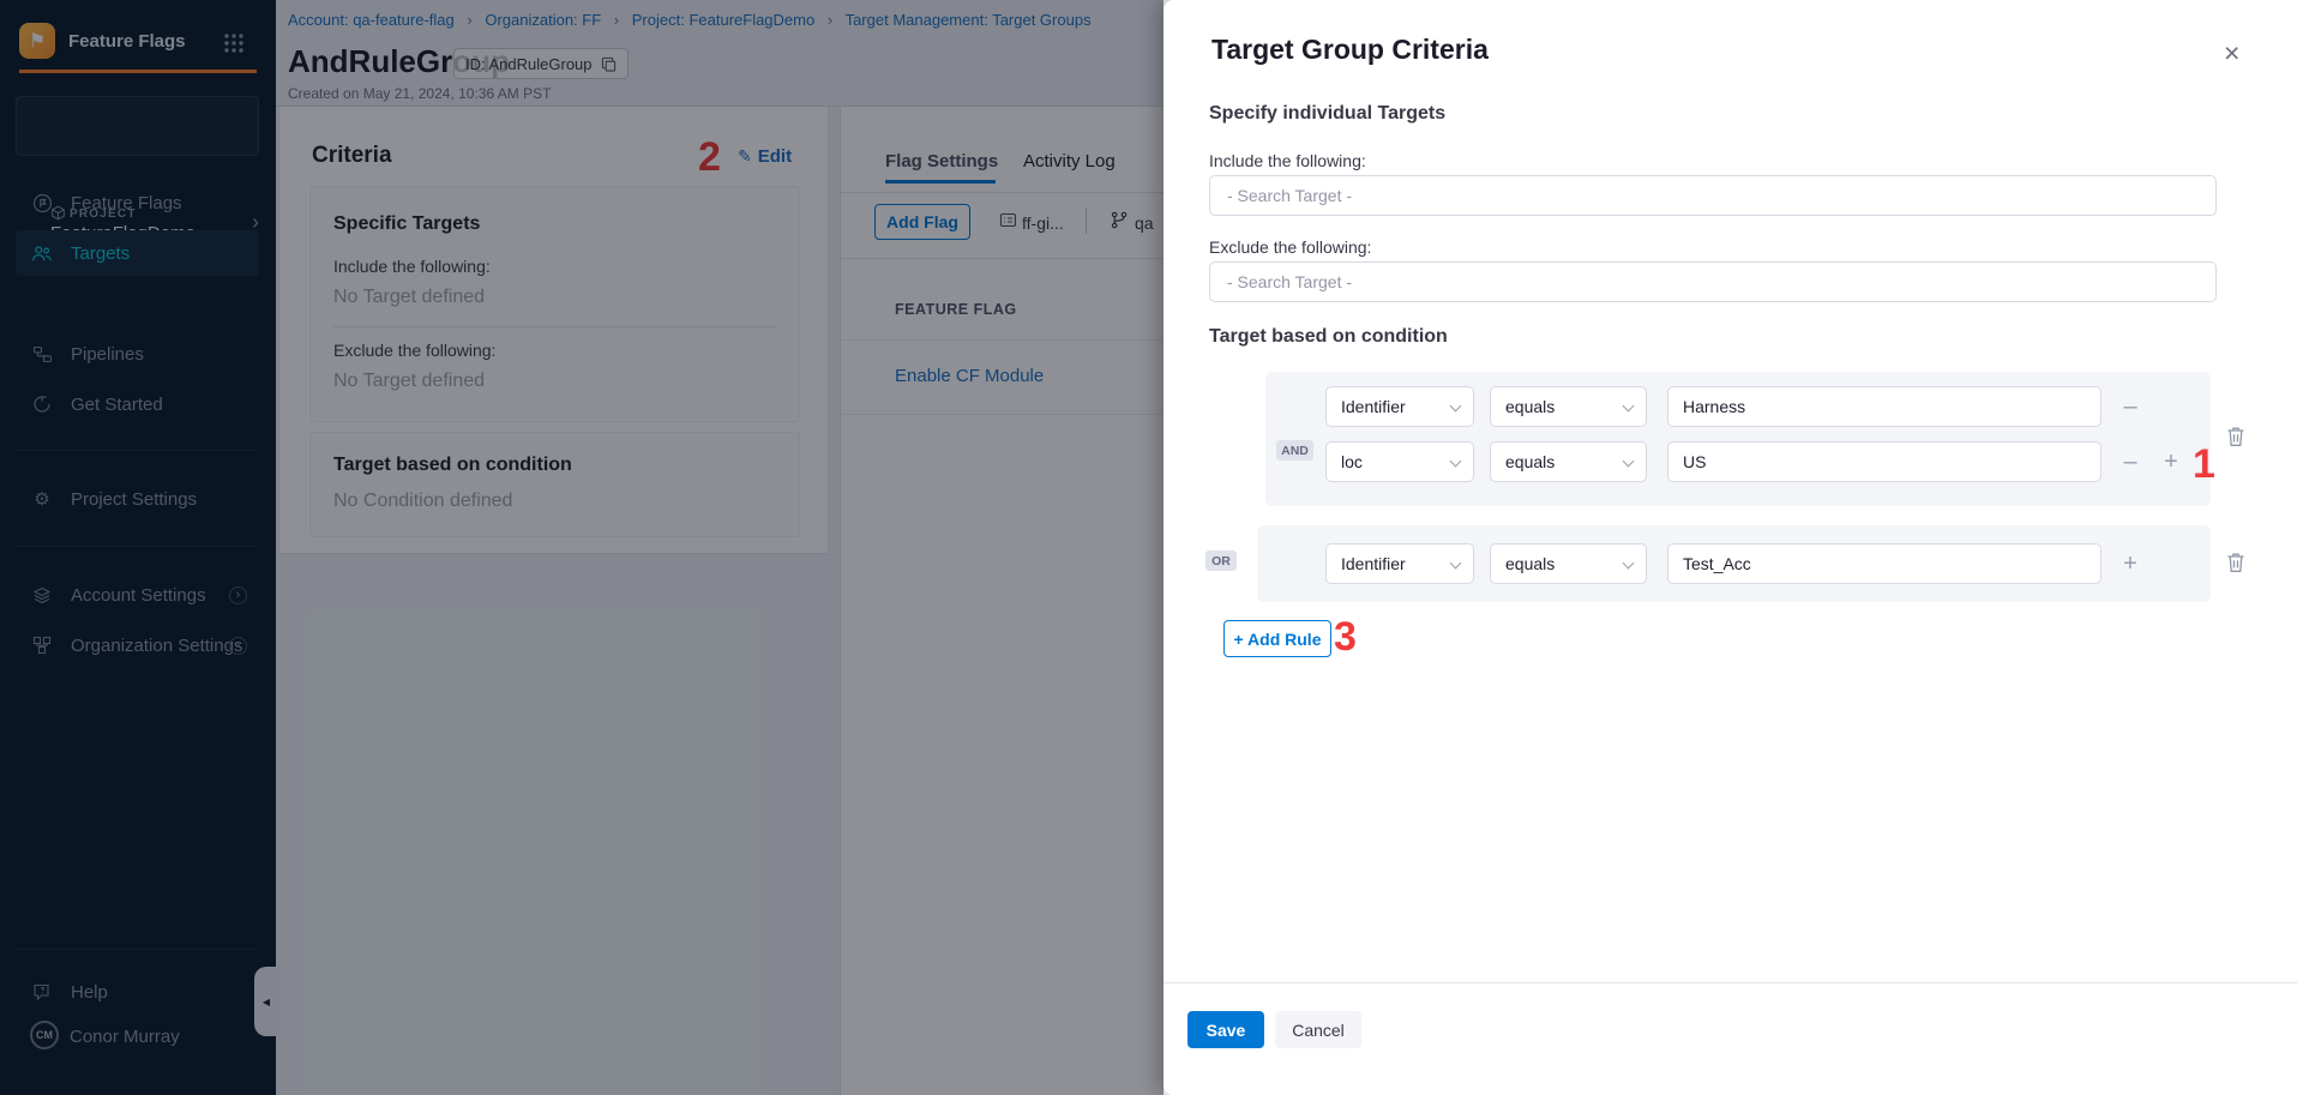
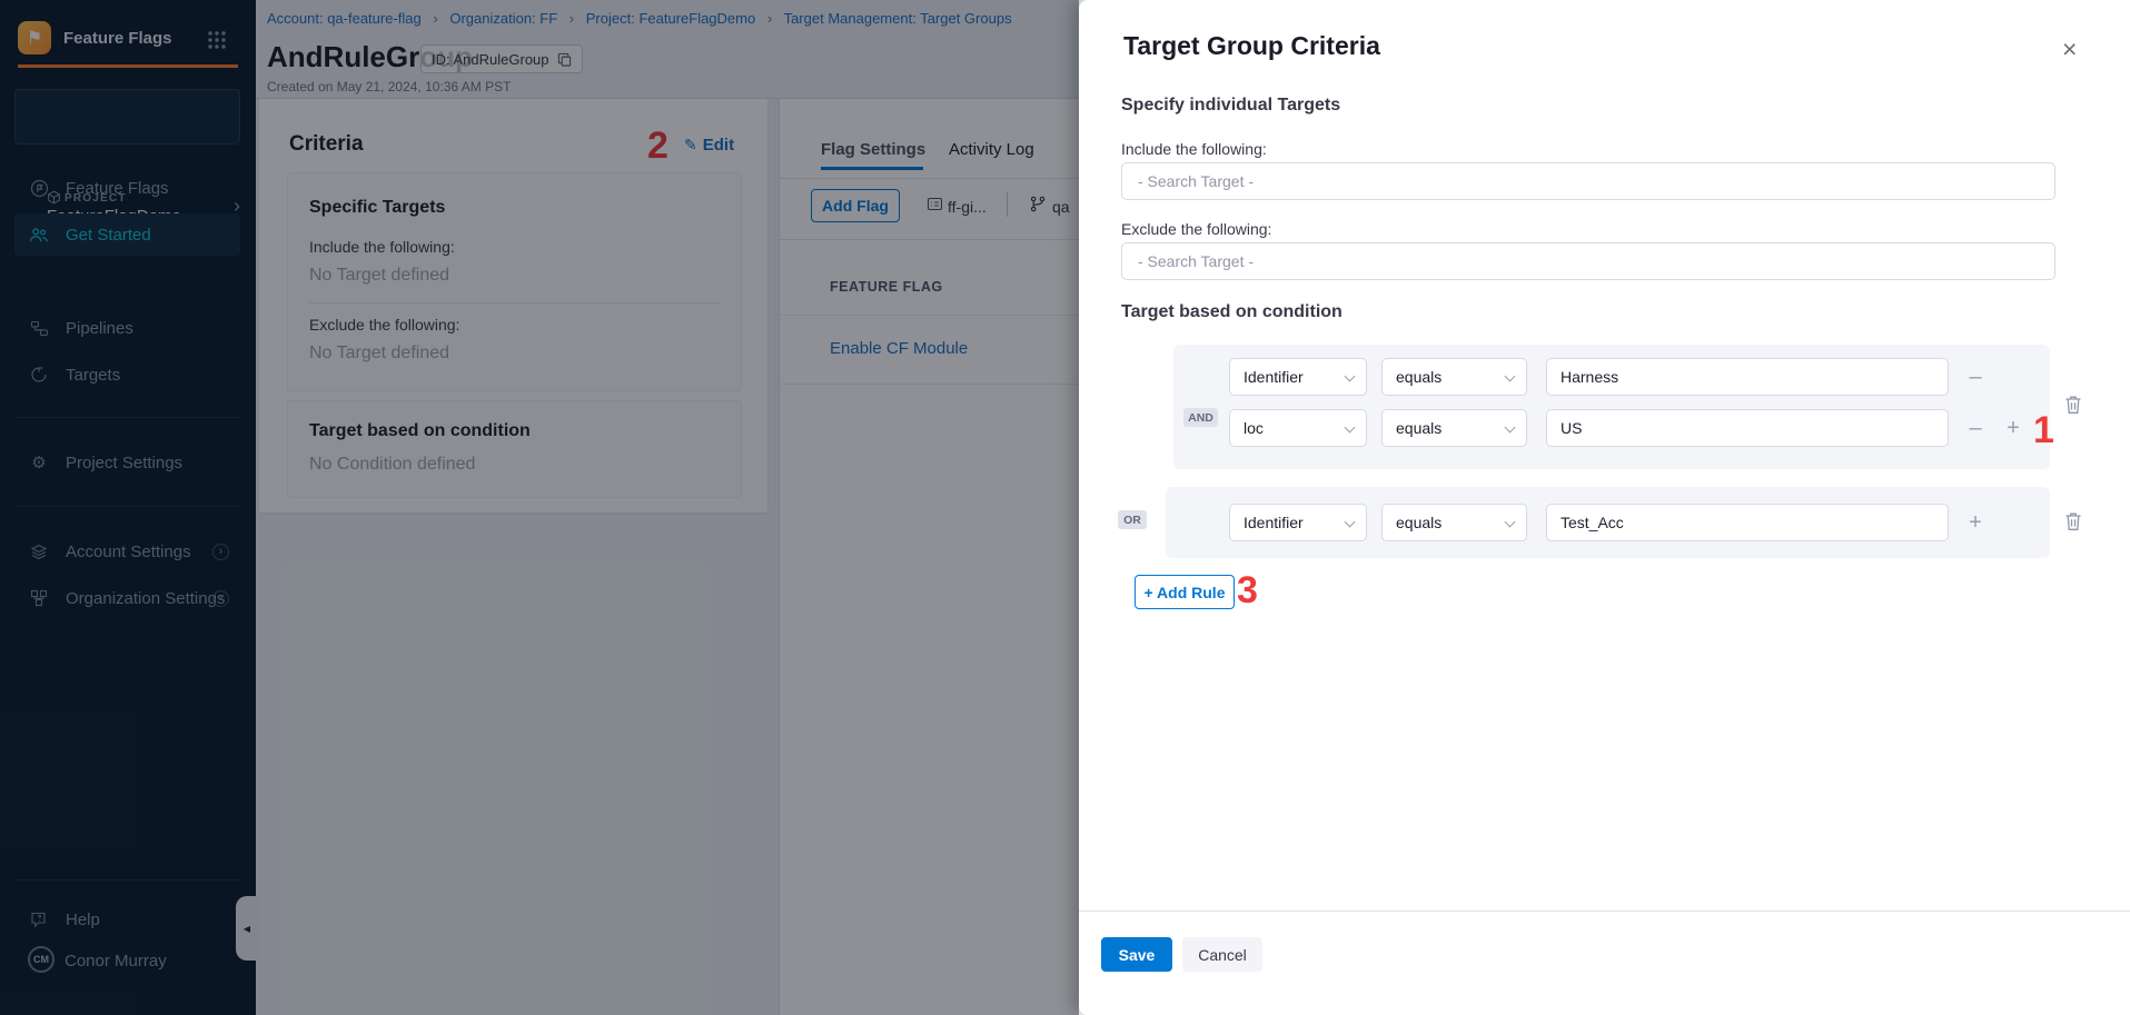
  ⚑
  Feature Flags
  PROJECT
  ›
  Feature Flags
- Targets
+ Get Started
  Pipelines
- Get Started
+ Targets
  ⚙
  Project Settings
  Account Settings
  ›
  Organization Settings
  ›
  Help
  CM
  Conor Murray
  ◀
  Account: qa-feature-flag › Organization: FF › Project: FeatureFlagDemo › Target Management: Target Groups
  AndRuleGroup
  ID: AndRuleGroup
  Created on May 21, 2024, 10:36 AM PST
  Criteria
  ✎ Edit
  Specific Targets
  Include the following:
  No Target defined
  Exclude the following:
  No Target defined
  Target based on condition
  No Condition defined
  2
  Flag Settings
  Activity Log
  Add Flag
  ff-gi...
  qa
  FEATURE FLAG
  Enable CF Module
  Target Group Criteria
  ×
  Specify individual Targets
  Include the following:
  - Search Target -
  Exclude the following:
  - Search Target -
  Target based on condition
  Identifier
  equals
  Harness
  –
  AND
  loc
  equals
  US
  –
  +
  OR
  Identifier
  equals
  Test_Acc
  +
  + Add Rule
  Save
  Cancel
  1
  3
